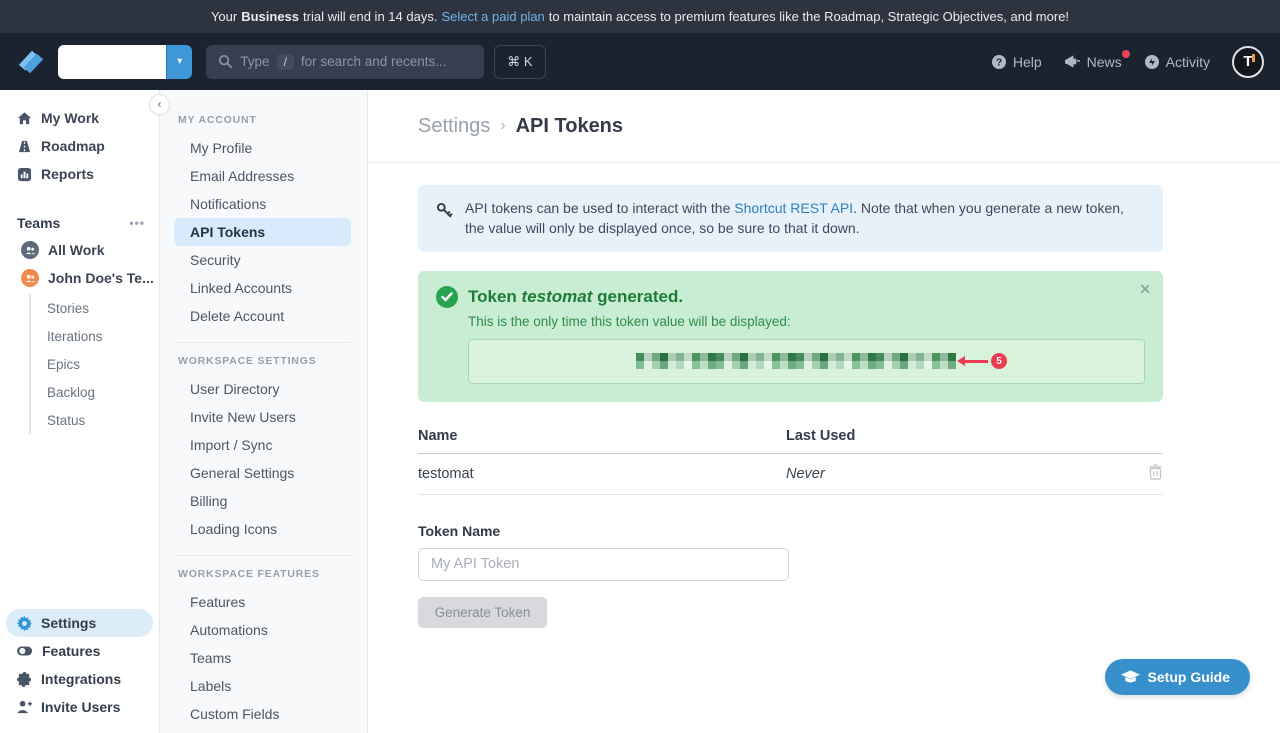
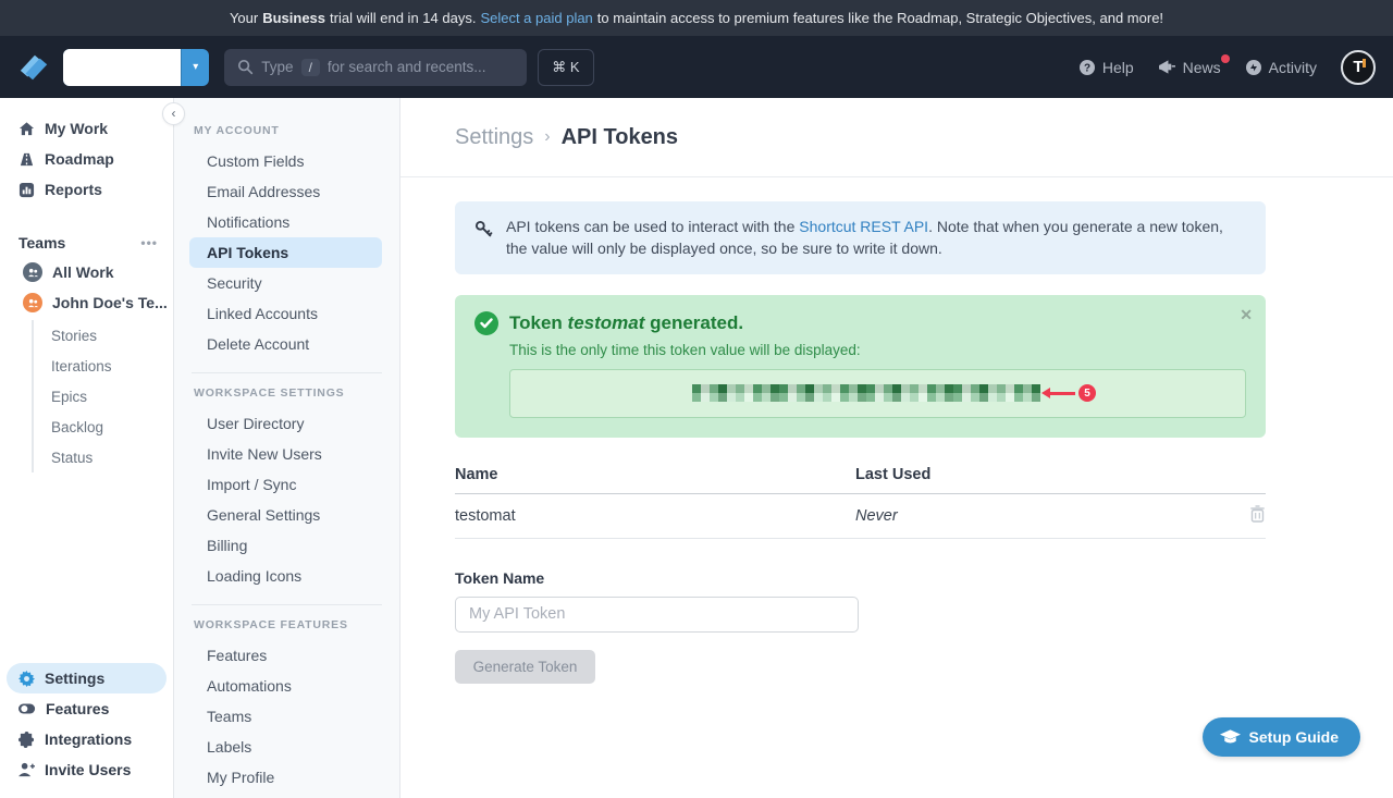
  Your
  Business
  trial will end in 14 days.
  Select a paid plan
  to maintain access to premium features like the Roadmap, Strategic Objectives, and more!
  ▾
  Type
  /
  for search and recents...
  ⌘ K
  ?
  Help
  News
  Activity
  T
  ‹
  My Work
  Roadmap
  Reports
  Teams
  •••
  All Work
  John Doe's Te...
  Stories
  Iterations
  Epics
  Backlog
  Status
  Settings
  Features
  Integrations
  Invite Users
  MY ACCOUNT
- My Profile
+ Custom Fields
  Email Addresses
  Notifications
  API Tokens
  Security
  Linked Accounts
  Delete Account
  WORKSPACE SETTINGS
  User Directory
  Invite New Users
  Import / Sync
  General Settings
  Billing
  Loading Icons
  WORKSPACE FEATURES
  Features
  Automations
  Teams
  Labels
- Custom Fields
+ My Profile
  Settings
  ›
  API Tokens
- API tokens can be used to interact with the Shortcut REST API. Note that when you generate a new token, the value will only be displayed once, so be sure to that it down.
+ API tokens can be used to interact with the Shortcut REST API. Note that when you generate a new token, the value will only be displayed once, so be sure to write it down.
  ✕
  Token testomat generated.
  This is the only time this token value will be displayed:
  5
  Name
  Last Used
  testomat
  Never
  Token Name
  My API Token
  Generate Token
  Setup Guide
